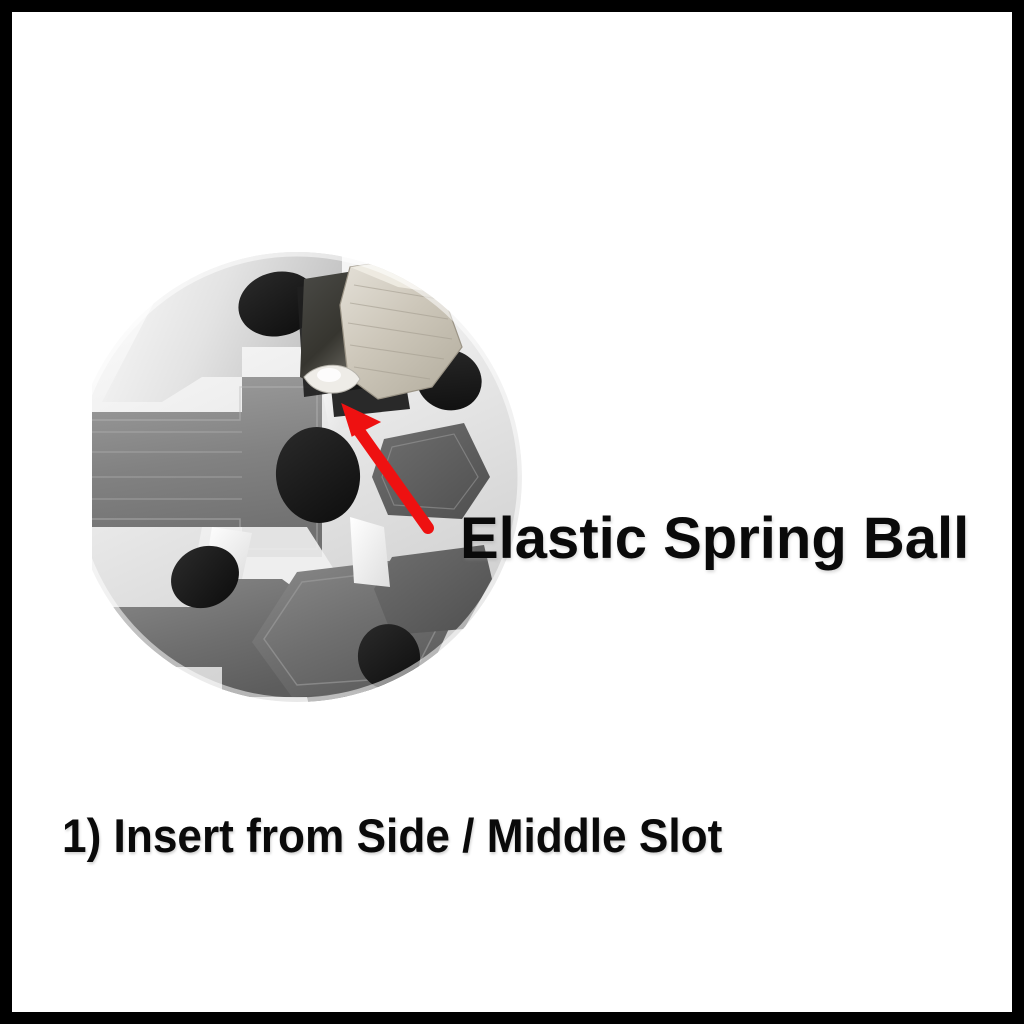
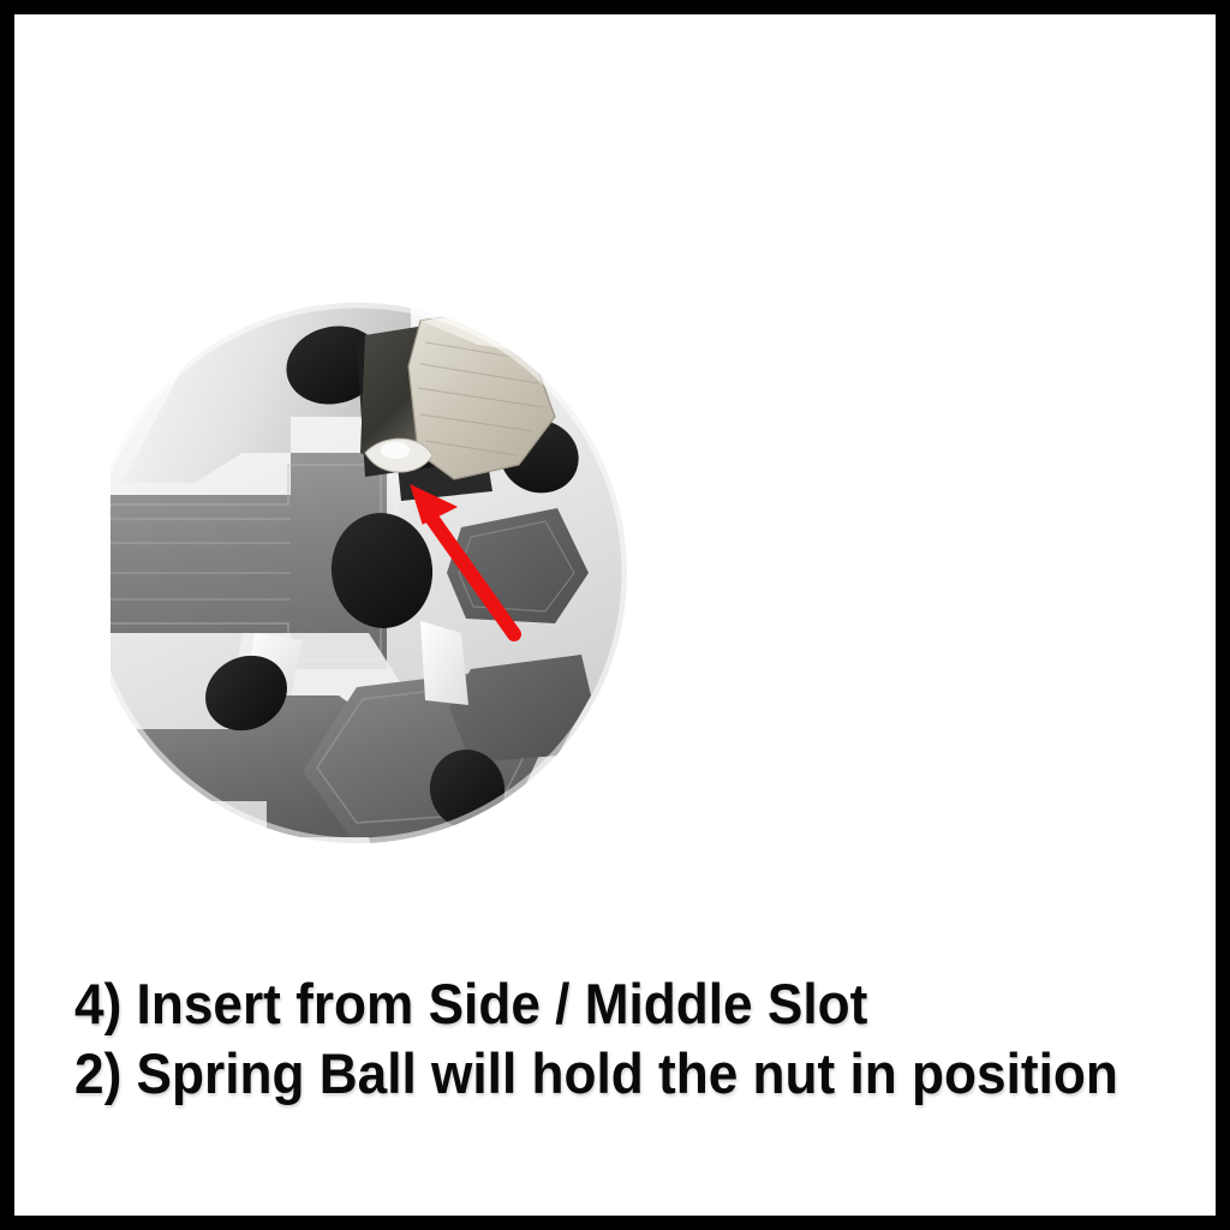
- Elastic Spring Ball
- 1) Insert from Side / Middle Slot
+ 4) Insert from Side / Middle Slot
+ 2) Spring Ball will hold the nut in position
